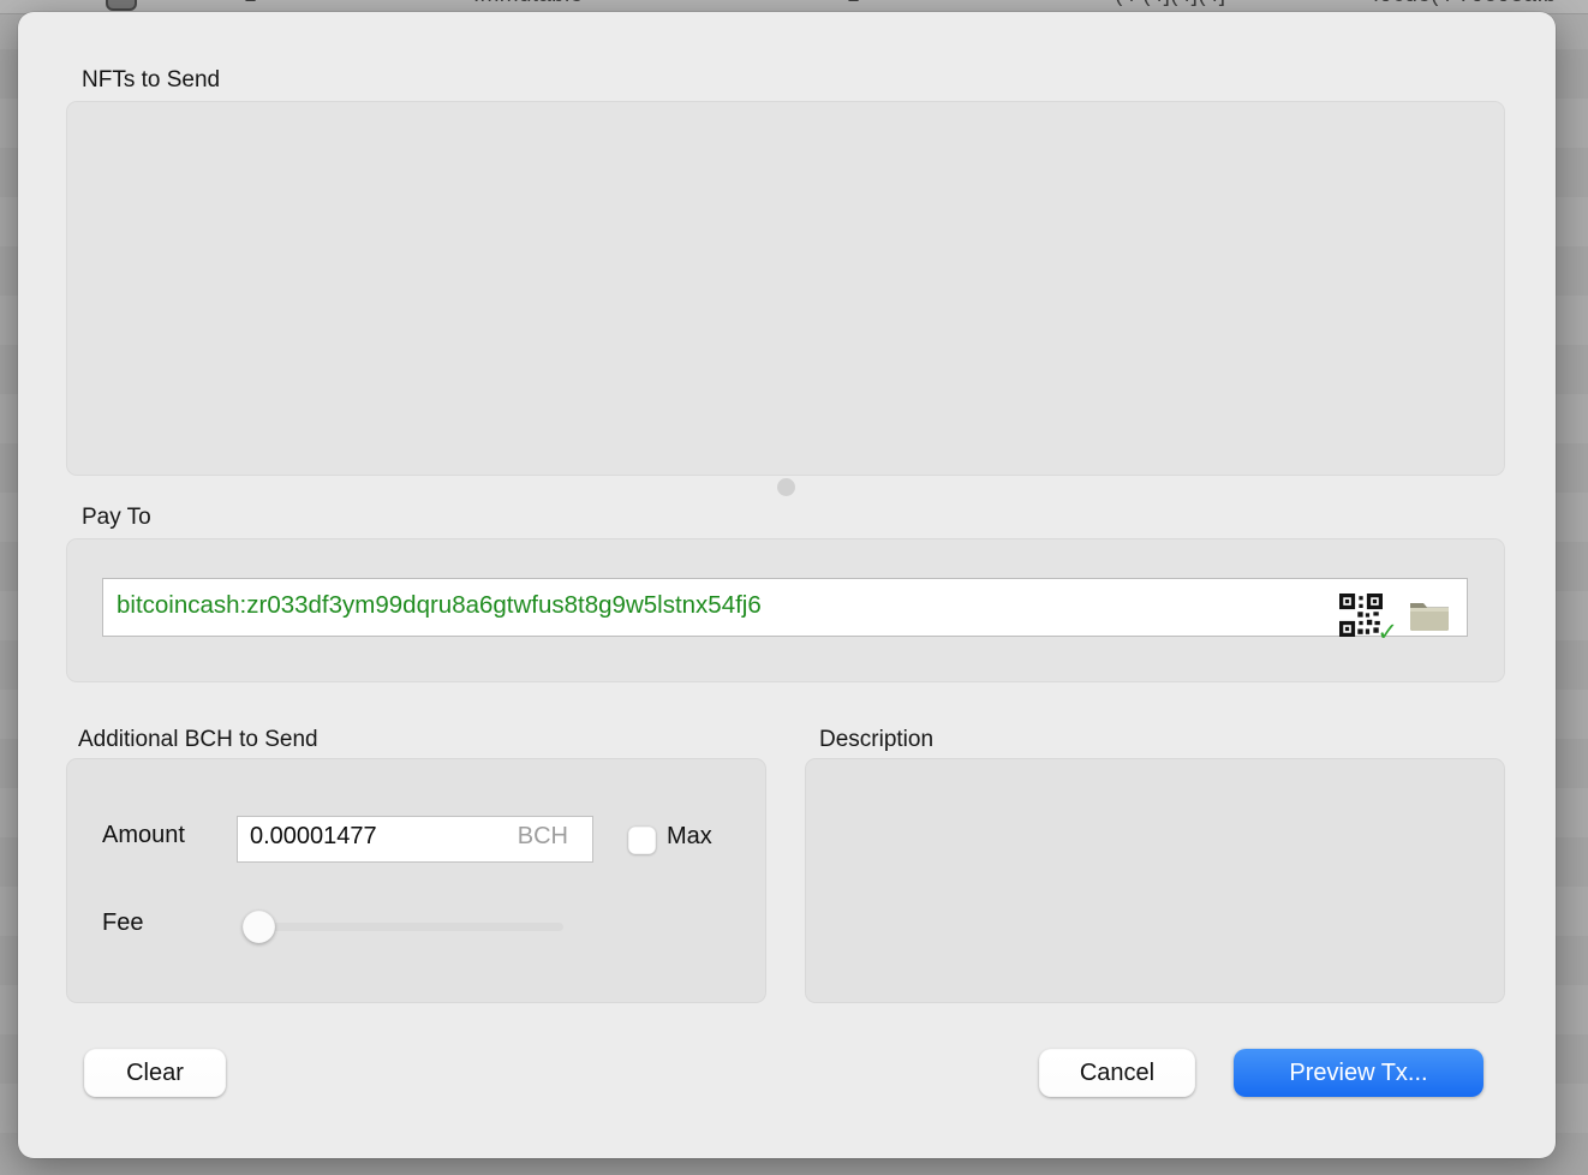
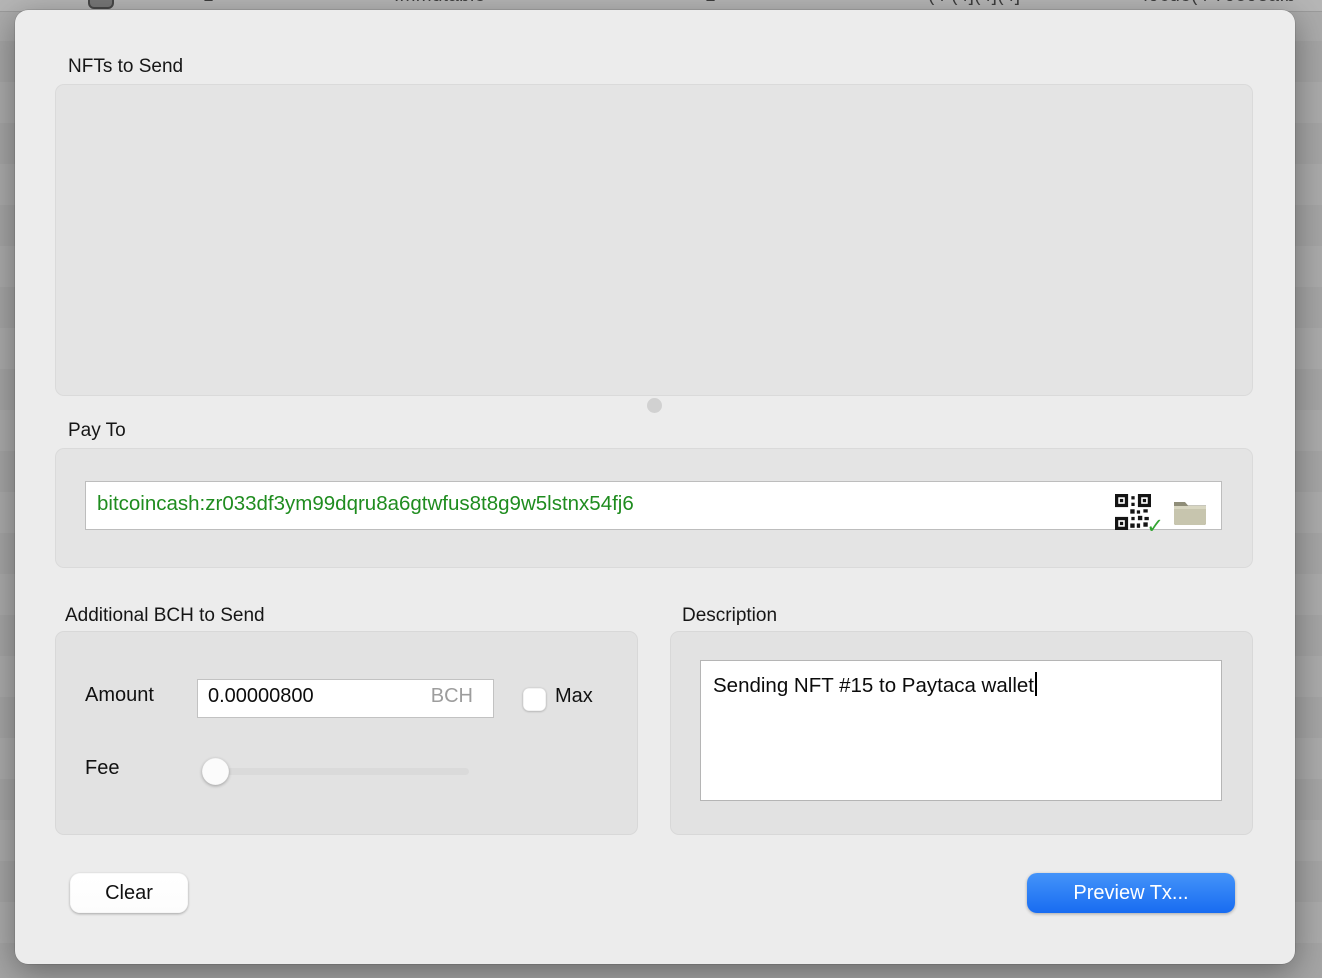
  NFTs to Send
  Pay To
  bitcoincash:zr033df3ym99dqru8a6gtwfus8t8g9w5lstnx54fj6
  ✓
  Additional BCH to Send
  Amount
- 0.00001477
+ 0.00000800
  BCH
  Max
  Fee
  Description
+ Sending NFT #15 to Paytaca wallet
  Clear
- Cancel
  Preview Tx...
